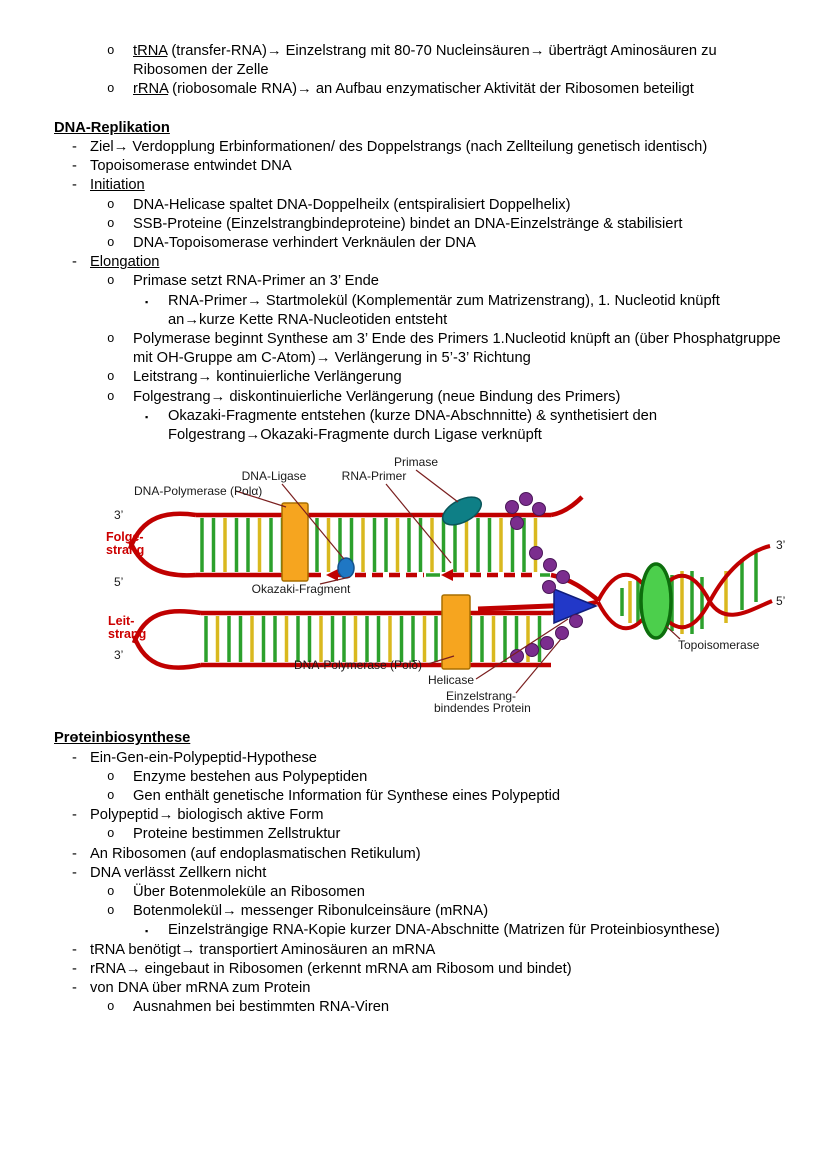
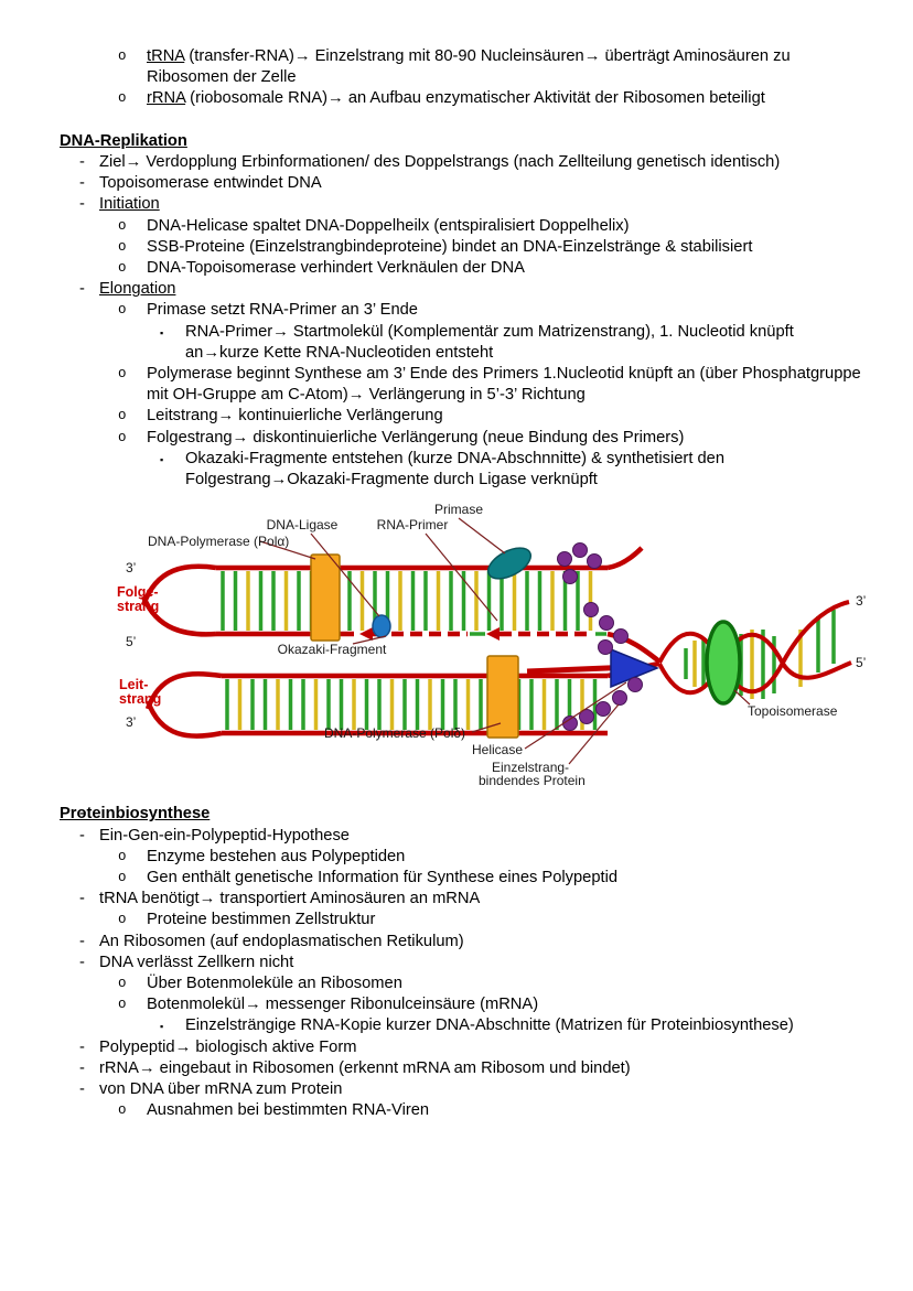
  o
- tRNA (transfer-RNA)→ Einzelstrang mit 80-70 Nucleinsäuren→ überträgt Aminosäuren zu Ribosomen der Zelle
+ tRNA (transfer-RNA)→ Einzelstrang mit 80-90 Nucleinsäuren→ überträgt Aminosäuren zu Ribosomen der Zelle
  o
  rRNA (riobosomale RNA)→ an Aufbau enzymatischer Aktivität der Ribosomen beteiligt
  DNA-Replikation
  -
  Ziel→ Verdopplung Erbinformationen/ des Doppelstrangs (nach Zellteilung genetisch identisch)
  -
  Topoisomerase entwindet DNA
  -
  Initiation
  o
  DNA-Helicase spaltet DNA-Doppelheilx (entspiralisiert Doppelhelix)
  o
  SSB-Proteine (Einzelstrangbindeproteine) bindet an DNA-Einzelstränge & stabilisiert
  o
  DNA-Topoisomerase verhindert Verknäulen der DNA
  -
  Elongation
  o
  Primase setzt RNA-Primer an 3’ Ende
  ▪
  RNA-Primer→ Startmolekül (Komplementär zum Matrizenstrang), 1. Nucleotid knüpft an→kurze Kette RNA-Nucleotiden entsteht
  o
  Polymerase beginnt Synthese am 3’ Ende des Primers 1.Nucleotid knüpft an (über Phosphatgruppe mit OH-Gruppe am C-Atom)→ Verlängerung in 5’-3’ Richtung
  o
  Leitstrang→ kontinuierliche Verlängerung
  o
  Folgestrang→ diskontinuierliche Verlängerung (neue Bindung des Primers)
  ▪
  Okazaki-Fragmente entstehen (kurze DNA-Abschnnitte) & synthetisiert den Folgestrang→Okazaki-Fragmente durch Ligase verknüpft
  Primase
  DNA-Ligase
  RNA-Primer
  DNA-Polymerase (Polα)
  3’
  Folge-
  strang
  5’
  Okazaki-Fragment
  Leit-
  strang
  3’
  DNA-Polymerase (Polδ)
  Helicase
  Einzelstrang-
  bindendes Protein
  Topoisomerase
  3’
  5’
  -
  Proteinbiosynthese
  -
  Ein-Gen-ein-Polypeptid-Hypothese
  o
  Enzyme bestehen aus Polypeptiden
  o
  Gen enthält genetische Information für Synthese eines Polypeptid
  -
- Polypeptid→ biologisch aktive Form
+ tRNA benötigt→ transportiert Aminosäuren an mRNA
  o
  Proteine bestimmen Zellstruktur
  -
  An Ribosomen (auf endoplasmatischen Retikulum)
  -
  DNA verlässt Zellkern nicht
  o
  Über Botenmoleküle an Ribosomen
  o
  Botenmolekül→ messenger Ribonulceinsäure (mRNA)
  ▪
  Einzelsträngige RNA-Kopie kurzer DNA-Abschnitte (Matrizen für Proteinbiosynthese)
  -
- tRNA benötigt→ transportiert Aminosäuren an mRNA
+ Polypeptid→ biologisch aktive Form
  -
  rRNA→ eingebaut in Ribosomen (erkennt mRNA am Ribosom und bindet)
  -
  von DNA über mRNA zum Protein
  o
  Ausnahmen bei bestimmten RNA-Viren
